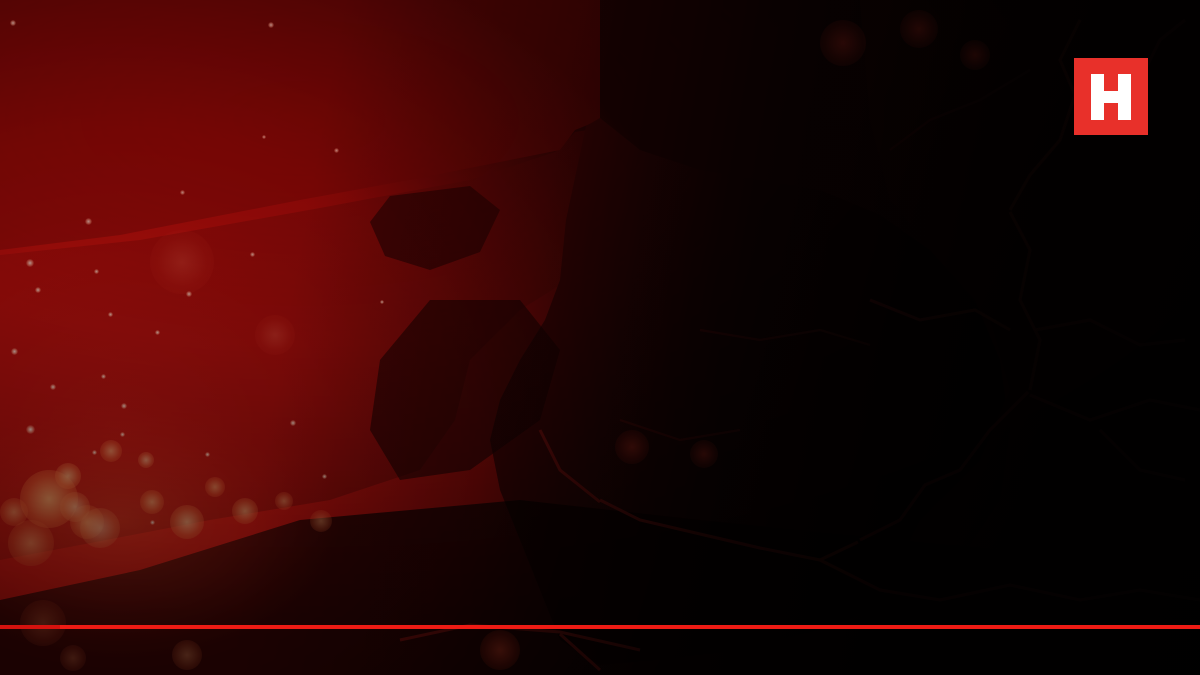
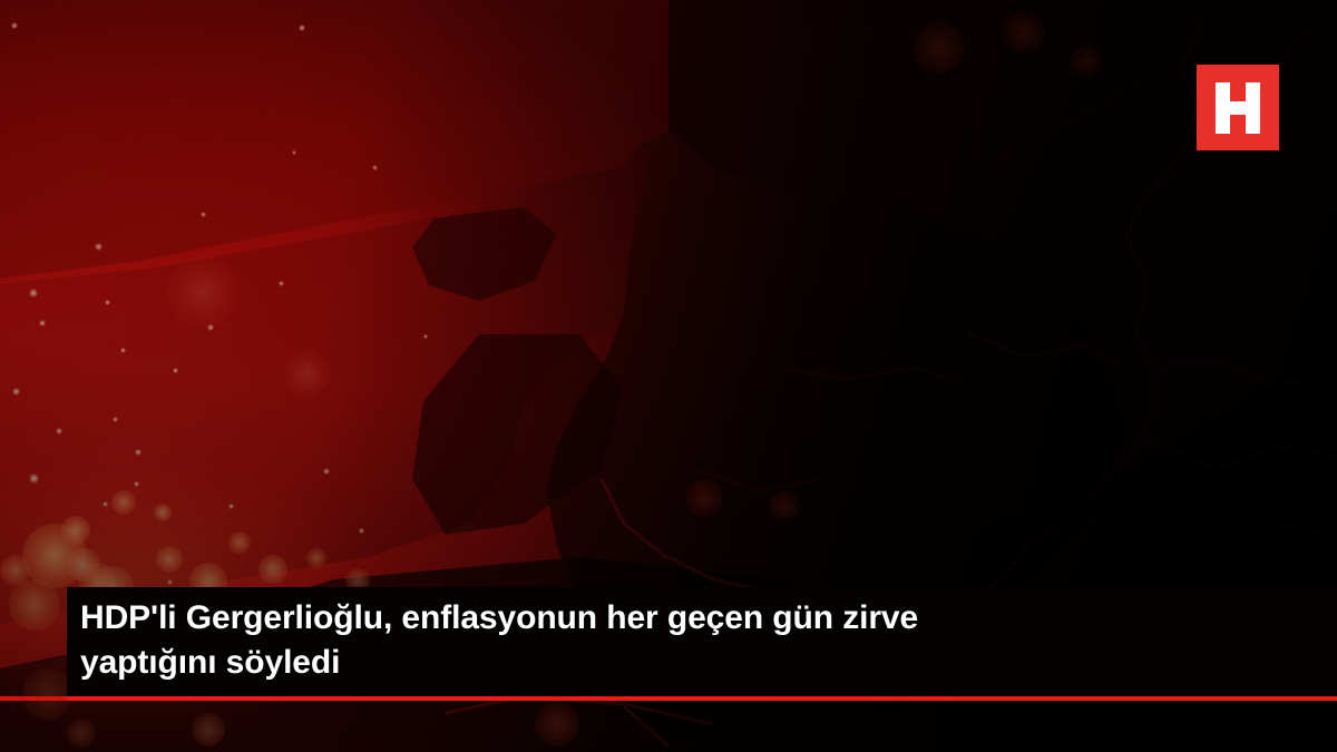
+ HDP'li Gergerlioğlu, enflasyonun her geçen gün zirve
+ yaptığını söyledi
